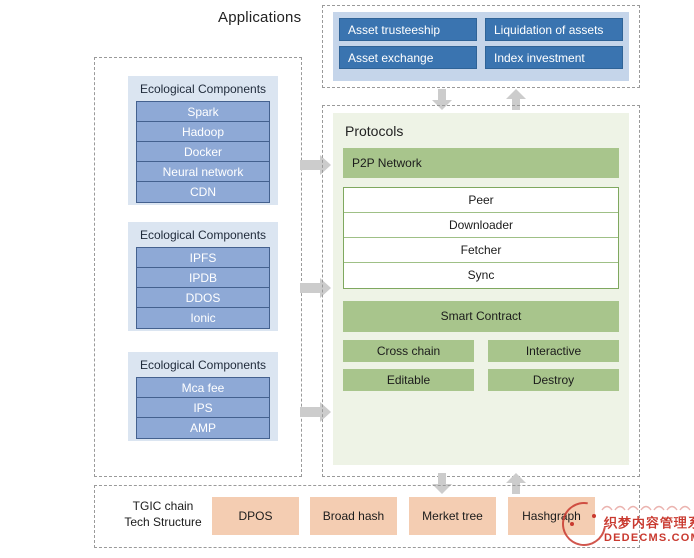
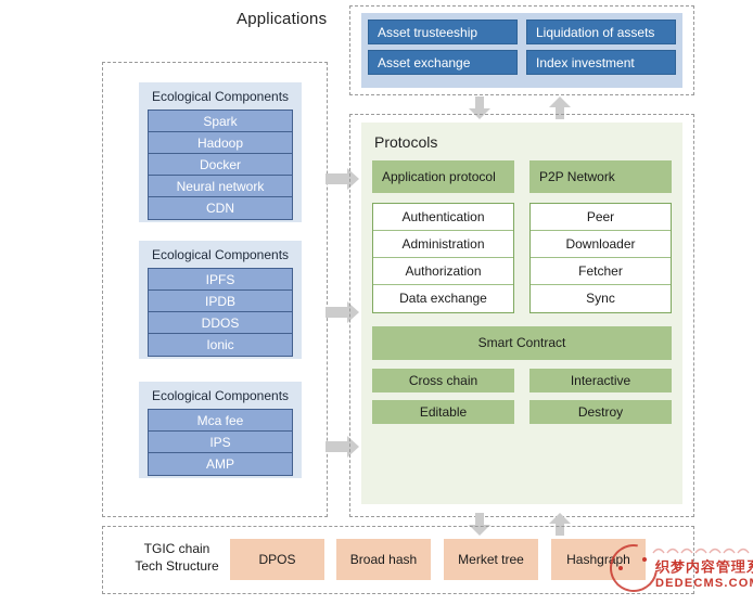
  Applications
  Asset trusteeship
  Liquidation of assets
  Asset exchange
  Index investment
  Ecological Components
  Spark
  Hadoop
  Docker
  Neural network
  CDN
  Ecological Components
  IPFS
  IPDB
  DDOS
  Ionic
  Ecological Components
  Mca fee
  IPS
  AMP
  Protocols
+ Application protocol
+ Authentication
+ Administration
+ Authorization
+ Data exchange
  P2P Network
  Peer
  Downloader
  Fetcher
  Sync
  Smart Contract
  Cross chain
  Interactive
  Editable
  Destroy
  TGIC chain
  Tech Structure
  DPOS
  Broad hash
  Merket tree
  Hashgraph
  织梦内容管理
  DEDECMS.CO
